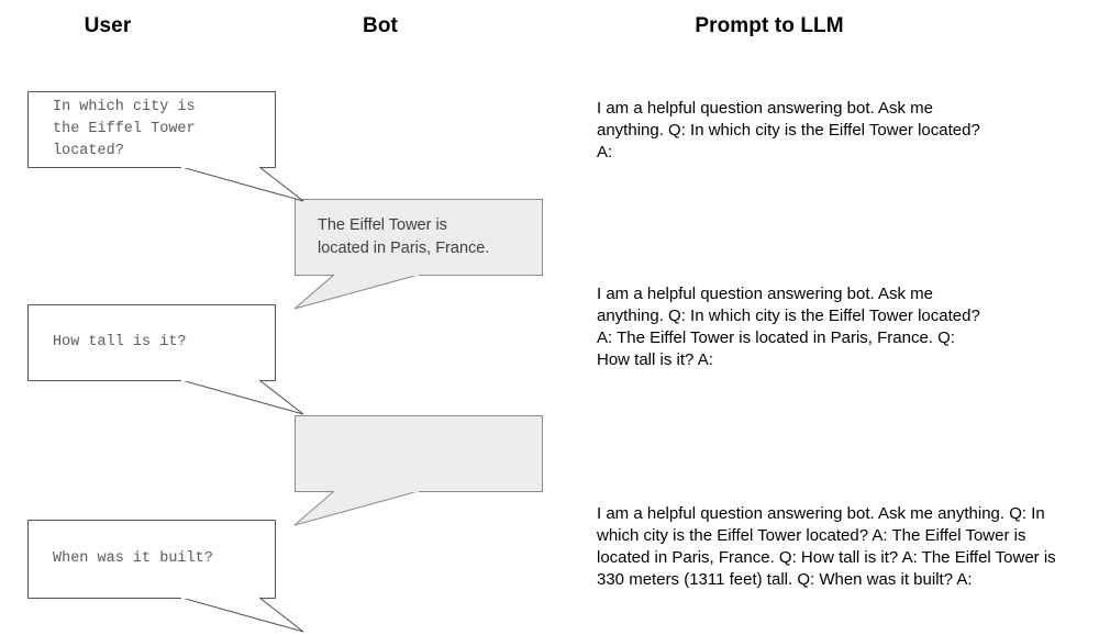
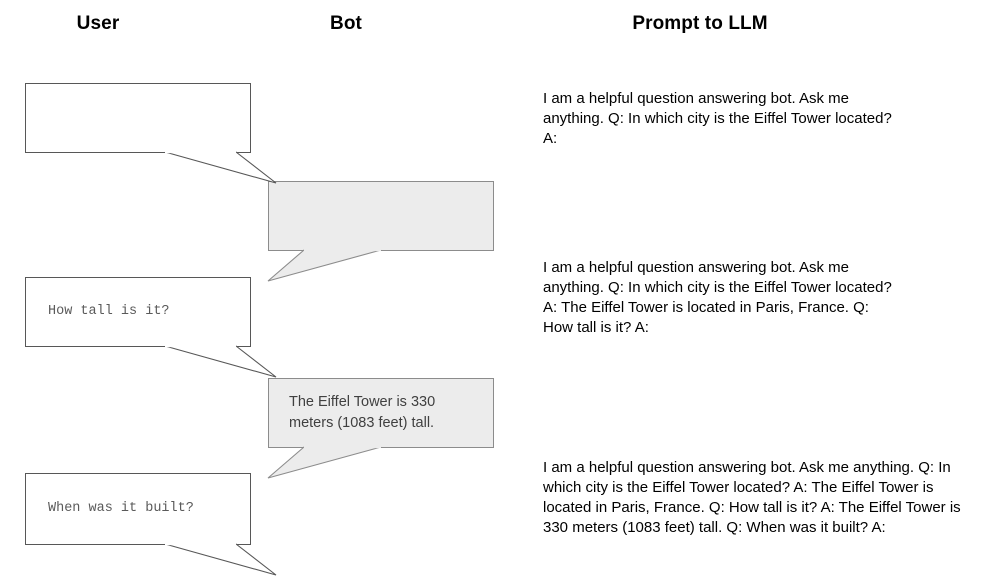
  User
  Bot
  Prompt to LLM
- In which city is
- the Eiffel Tower
- located?
- The Eiffel Tower is
- located in Paris, France.
  How tall is it?
+ The Eiffel Tower is 330
+ meters (1083 feet) tall.
  When was it built?
  I am a helpful question answering bot. Ask me anything. Q: In which city is the Eiffel Tower located? A:
  I am a helpful question answering bot. Ask me anything. Q: In which city is the Eiffel Tower located? A: The Eiffel Tower is located in Paris, France. Q: How tall is it? A:
- I am a helpful question answering bot. Ask me anything. Q: In which city is the Eiffel Tower located? A: The Eiffel Tower is located in Paris, France. Q: How tall is it? A: The Eiffel Tower is 330 meters (1311 feet) tall. Q: When was it built? A:
+ I am a helpful question answering bot. Ask me anything. Q: In which city is the Eiffel Tower located? A: The Eiffel Tower is located in Paris, France. Q: How tall is it? A: The Eiffel Tower is 330 meters (1083 feet) tall. Q: When was it built? A:
